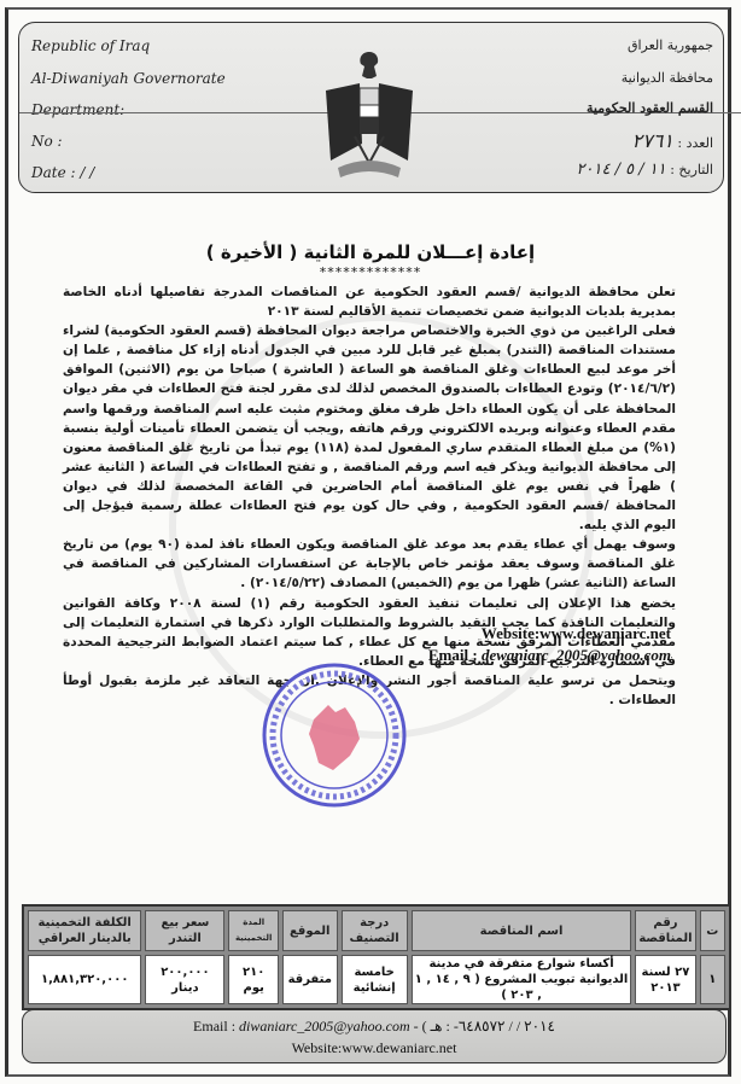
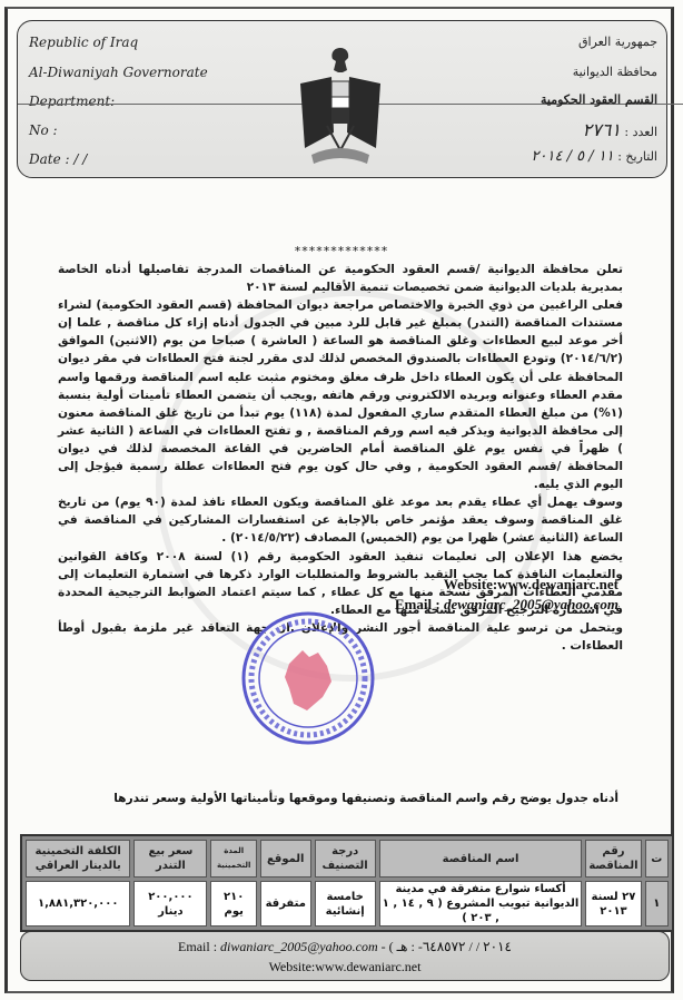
  Republic of Iraq
  Al-Diwaniyah Governorate
  Department:
  No :
  Date : / /
  جمهورية العراق
  محافظة الديوانية
  القسم العقود الحكومية
  العدد : ٢٧٦١
  التاريخ : ١١ / ٥ / ٢٠١٤
- إعادة إعـــلان للمرة الثانية ( الأخيرة )
  *************
  تعلن محافظة الديوانية /قسم العقود الحكومية عن المناقصات المدرجة تفاصيلها أدناه الخاصة بمديرية بلديات الديوانية ضمن تخصيصات تنمية الأقاليم لسنة ٢٠١٣
  فعلى الراغبين من ذوي الخبرة والاختصاص مراجعة ديوان المحافظة (قسم العقود الحكومية) لشراء مستندات المناقصة (التندر) بمبلغ غير قابل للرد مبين في الجدول أدناه إزاء كل مناقصة , علما إن أخر موعد لبيع العطاءات وغلق المناقصة هو الساعة ( العاشرة ) صباحا من يوم (الاثنين) الموافق (٢٠١٤/٦/٢) وتودع العطاءات بالصندوق المخصص لذلك لدى مقرر لجنة فتح العطاءات في مقر ديوان المحافظة على أن يكون العطاء داخل ظرف مغلق ومختوم مثبت عليه اسم المناقصة ورقمها واسم مقدم العطاء وعنوانه وبريده الالكتروني ورقم هاتفه ,ويجب أن يتضمن العطاء تأمينات أولية بنسبة (١%) من مبلغ العطاء المتقدم ساري المفعول لمدة (١١٨) يوم تبدأ من تاريخ غلق المناقصة معنون إلى محافظة الديوانية ويذكر فيه اسم ورقم المناقصة , و تفتح العطاءات في الساعة ( الثانية عشر ) ظهراً في نفس يوم غلق المناقصة أمام الحاضرين في القاعة المخصصة لذلك في ديوان المحافظة /قسم العقود الحكومية , وفي حال كون يوم فتح العطاءات عطلة رسمية فيؤجل إلى اليوم الذي يليه.
  وسوف يهمل أي عطاء يقدم بعد موعد غلق المناقصة ويكون العطاء نافذ لمدة (٩٠ يوم) من تاريخ غلق المناقصة وسوف يعقد مؤتمر خاص بالإجابة عن استفسارات المشاركين في المناقصة في الساعة (الثانية عشر) ظهرا من يوم (الخميس) المصادف (٢٠١٤/٥/٢٢) .
  يخضع هذا الإعلان إلى تعليمات تنفيذ العقود الحكومية رقم (١) لسنة ٢٠٠٨ وكافة القوانين والتعليمات النافذة كما يجب التقيد بالشروط والمتطلبات الوارد ذكرها في استمارة التعليمات إلى مقدمي العطاءات المرفق نسخة منها مع كل عطاء , كما سيتم اعتماد الضوابط الترجيحية المحددة في استمارة الترجيح المرفق نسخة منها مع العطاء.
  ويتحمل من ترسو علية المناقصة أجور النشر واإعلان .انهة التعاقد غير ملزمة بقبول أوطأ العطاءات .
  Website:www.dewaniarc.net
  Email : dewaniarc_2005@yahoo.com
+ أدناه جدول يوضح رقم واسم المناقصة وتصنيفها وموقعها وتأميناتها الأولية وسعر تندرها
  ت	رقم المناقصة	اسم المناقصة	درجة التصنيف	الموقع	المدة التخمينية	سعر بيع التندر	الكلفة التخمينية بالدينار العراقي
  ١	٢٧ لسنة ٢٠١٣	أكساء شوارع متفرقة في مدينة الديوانية تبويب المشروع ( ٩ , ١٤ , ١ , ٢٠٣ )	خامسة إنشائية	متفرقة	٢١٠ يوم	٢٠٠,٠٠٠ دينار	١,٨٨١,٣٢٠,٠٠٠
  Email : diwaniarc_2005@yahoo.com - ( ٢٠١٤ / / ٦٤٨٥٧٢- : هـ
  Website:www.dewaniarc.net
